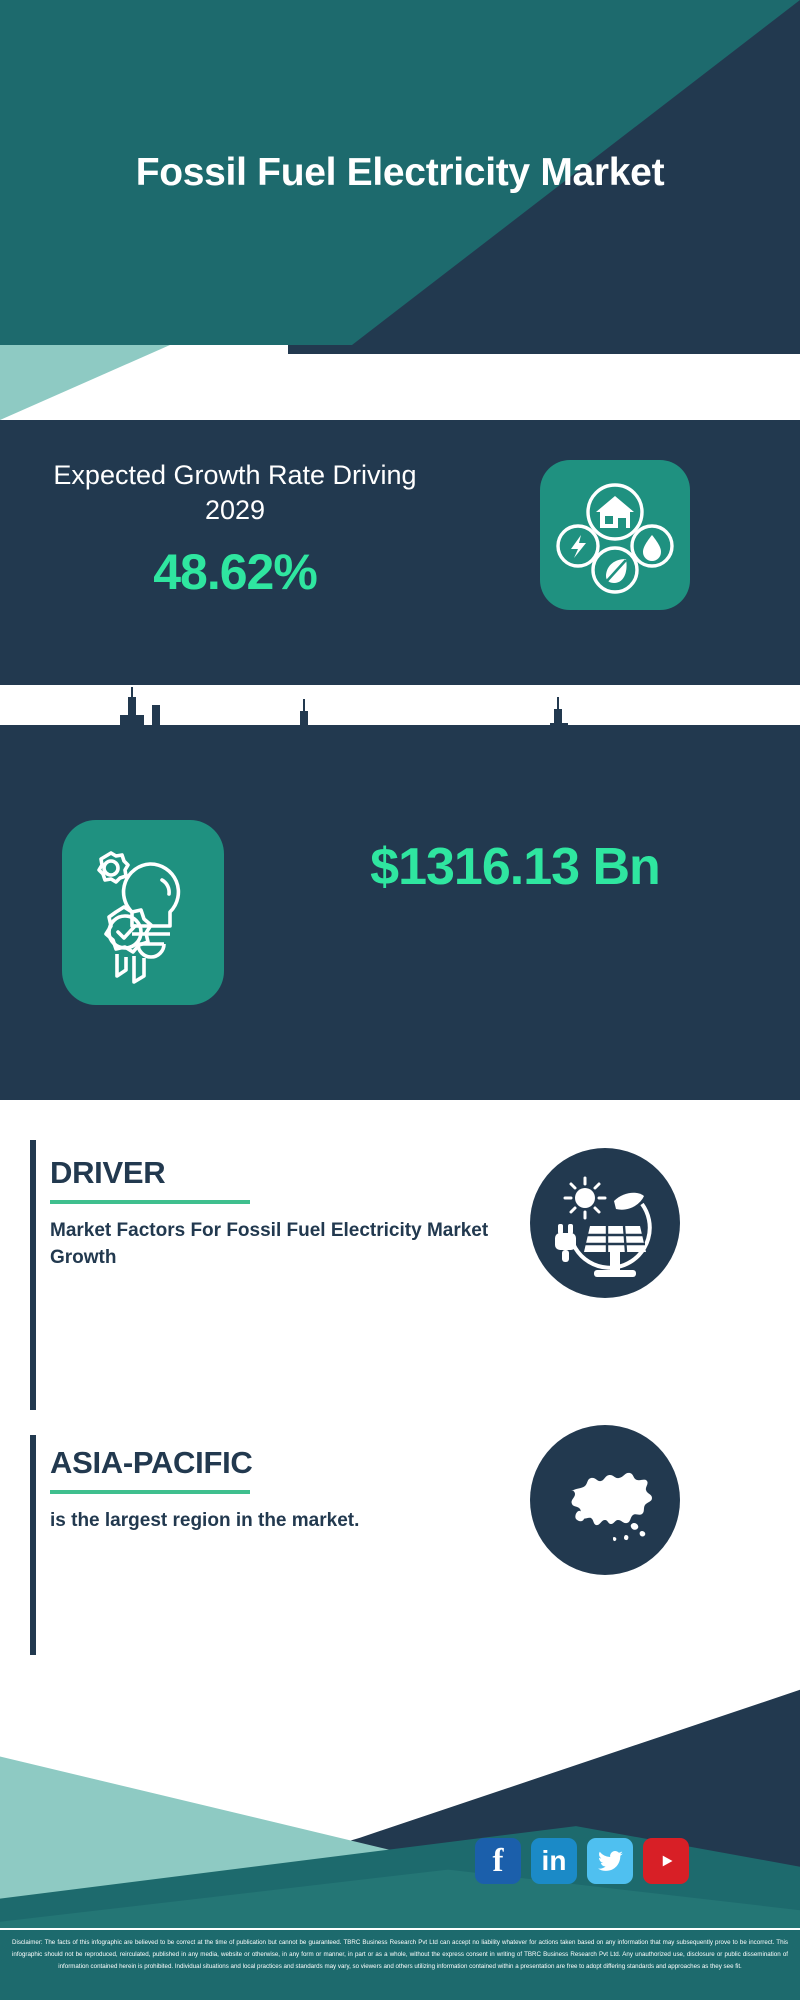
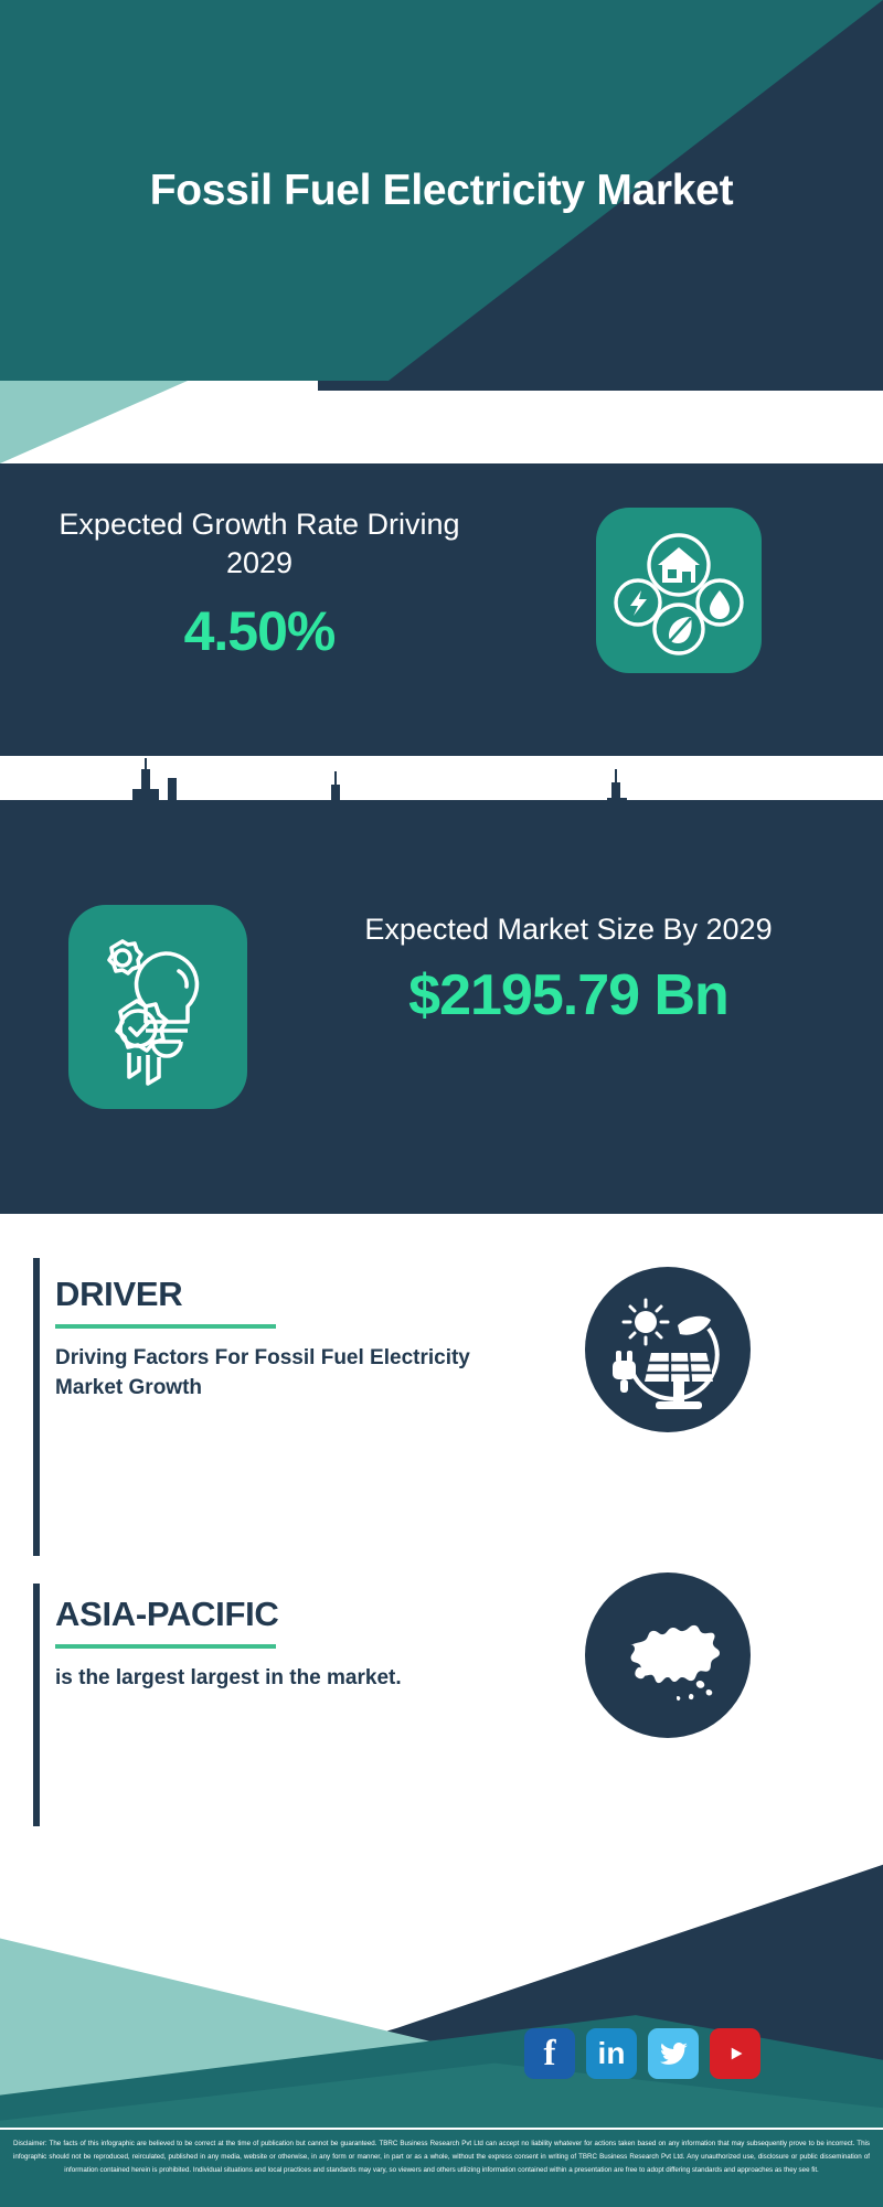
  Fossil Fuel Electricity Market
  Expected Growth Rate Driving 2029
- 48.62%
+ 4.50%
+ Expected Market Size By 2029
- $1316.13 Bn
+ $2195.79 Bn
  DRIVER
- Market Factors For Fossil Fuel Electricity Market Growth
+ Driving Factors For Fossil Fuel Electricity Market Growth
  ASIA-PACIFIC
- is the largest region in the market.
+ is the largest largest in the market.
  f
  in
